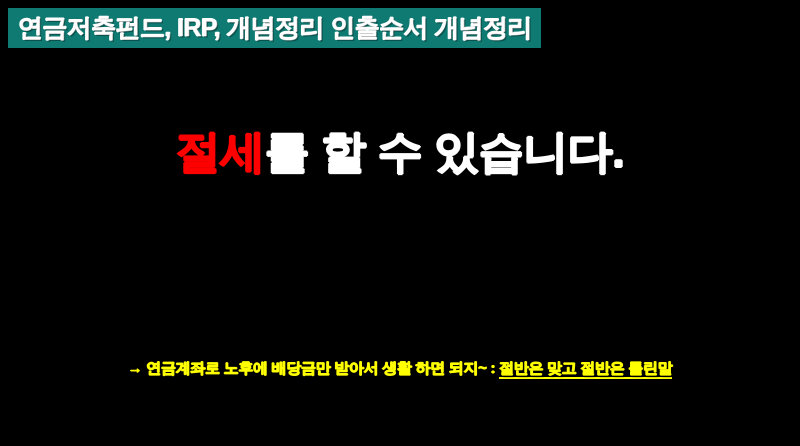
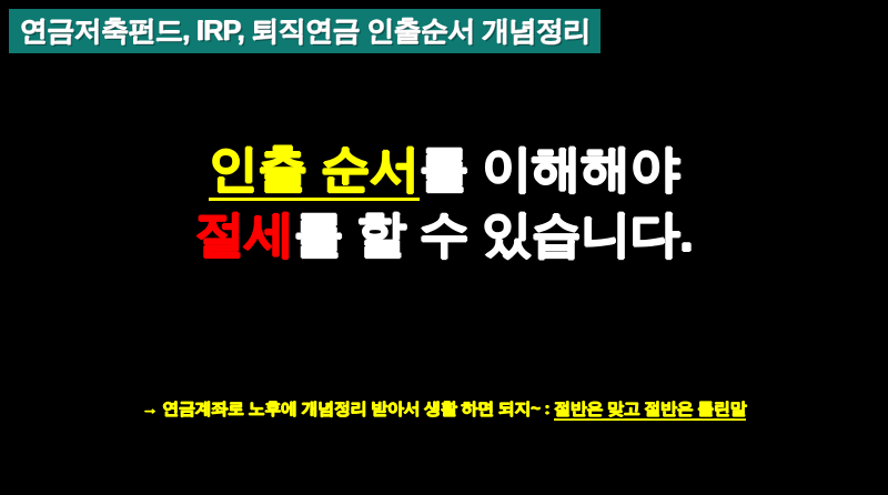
- 연금저축펀드, IRP, 개념정리 인출순서 개념정리
+ 연금저축펀드, IRP, 퇴직연금 인출순서 개념정리
+ 인출 순서를 이해해야
  절세를 할 수 있습니다.
- → 연금계좌로 노후에 배당금만 받아서 생활 하면 되지~ : 절반은 맞고 절반은 틀린말
+ → 연금계좌로 노후에 개념정리 받아서 생활 하면 되지~ : 절반은 맞고 절반은 틀린말
